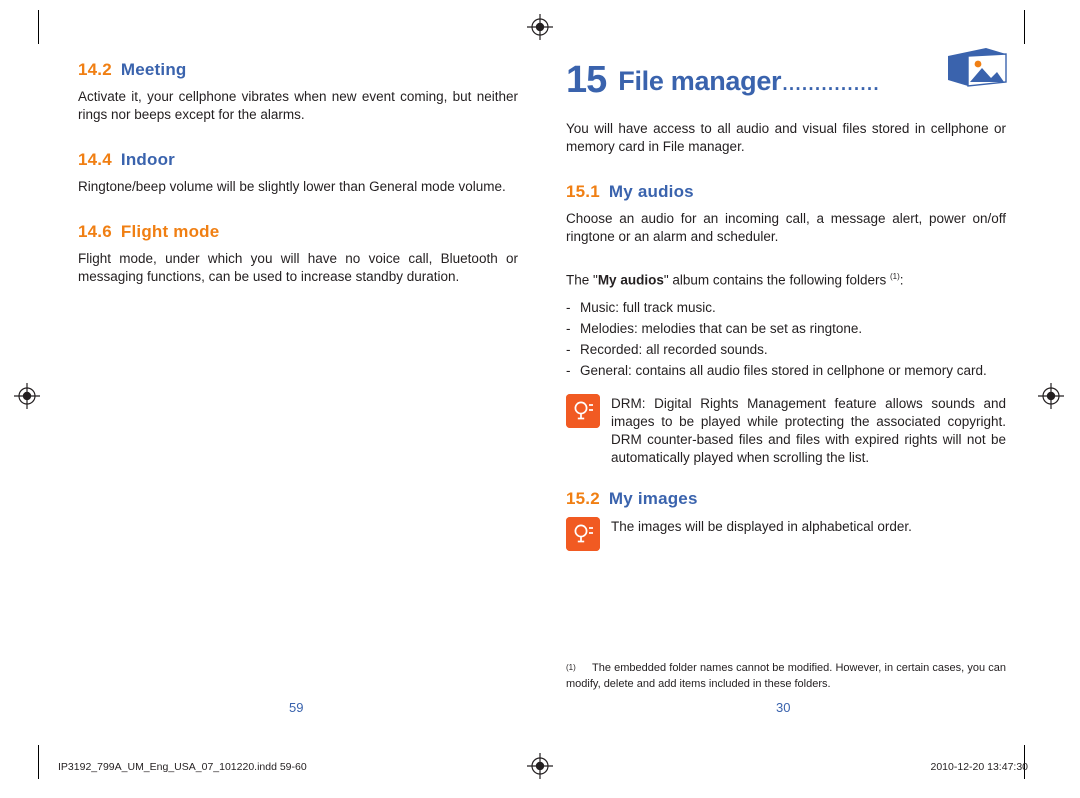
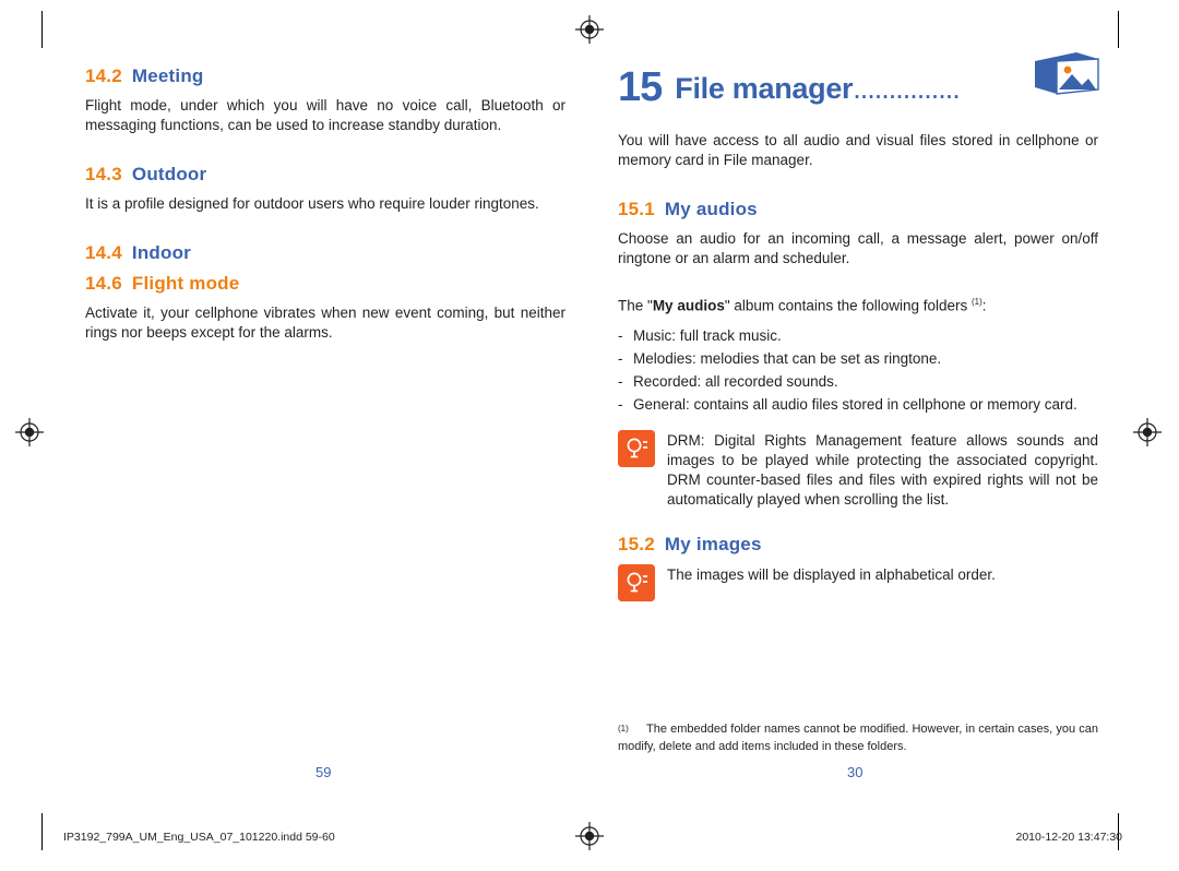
  14.2 Meeting
- Activate it, your cellphone vibrates when new event coming, but neither rings nor beeps except for the alarms.
+ Flight mode, under which you will have no voice call, Bluetooth or messaging functions, can be used to increase standby duration.
+ 14.3 Outdoor
+ It is a profile designed for outdoor users who require louder ringtones.
  14.4 Indoor
- Ringtone/beep volume will be slightly lower than General mode volume.
  14.6 Flight mode
- Flight mode, under which you will have no voice call, Bluetooth or messaging functions, can be used to increase standby duration.
+ Activate it, your cellphone vibrates when new event coming, but neither rings nor beeps except for the alarms.
  15
  File manager...............
  You will have access to all audio and visual files stored in cellphone or memory card in File manager.
  15.1 My audios
  Choose an audio for an incoming call, a message alert, power on/off ringtone or an alarm and scheduler.
  The "My audios" album contains the following folders (1):
  Music: full track music.
  Melodies: melodies that can be set as ringtone.
  Recorded: all recorded sounds.
  General: contains all audio files stored in cellphone or memory card.
  DRM: Digital Rights Management feature allows sounds and images to be played while protecting the associated copyright. DRM counter-based files and files with expired rights will not be automatically played when scrolling the list.
  15.2 My images
  The images will be displayed in alphabetical order.
  (1)
  The embedded folder names cannot be modified. However, in certain cases, you can modify, delete and add items included in these folders.
  59
  30
  IP3192_799A_UM_Eng_USA_07_101220.indd 59-60
  2010-12-20 13:47:30
